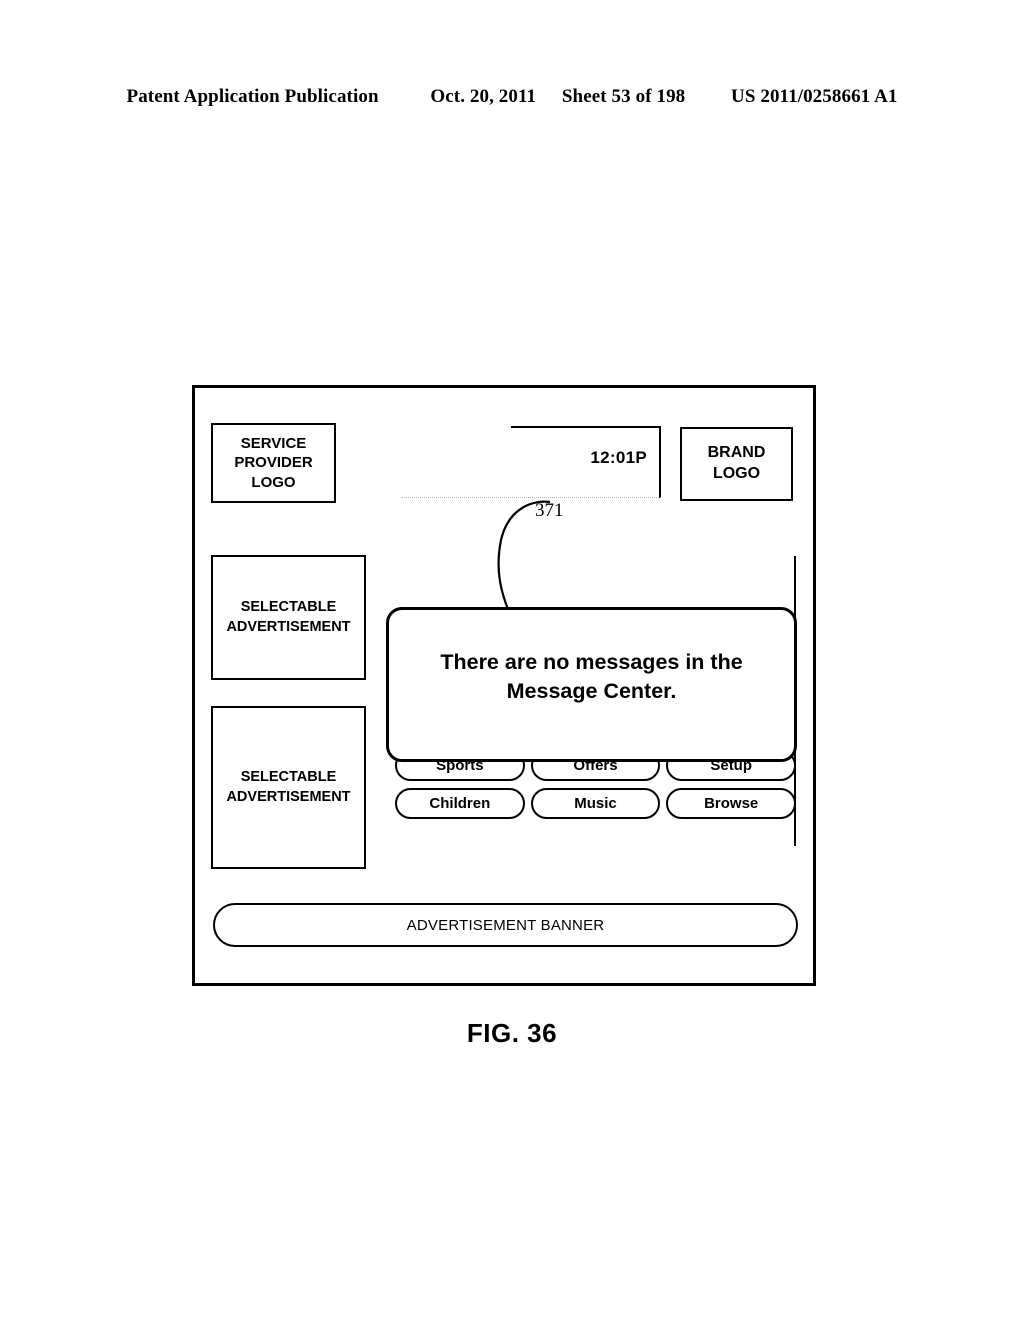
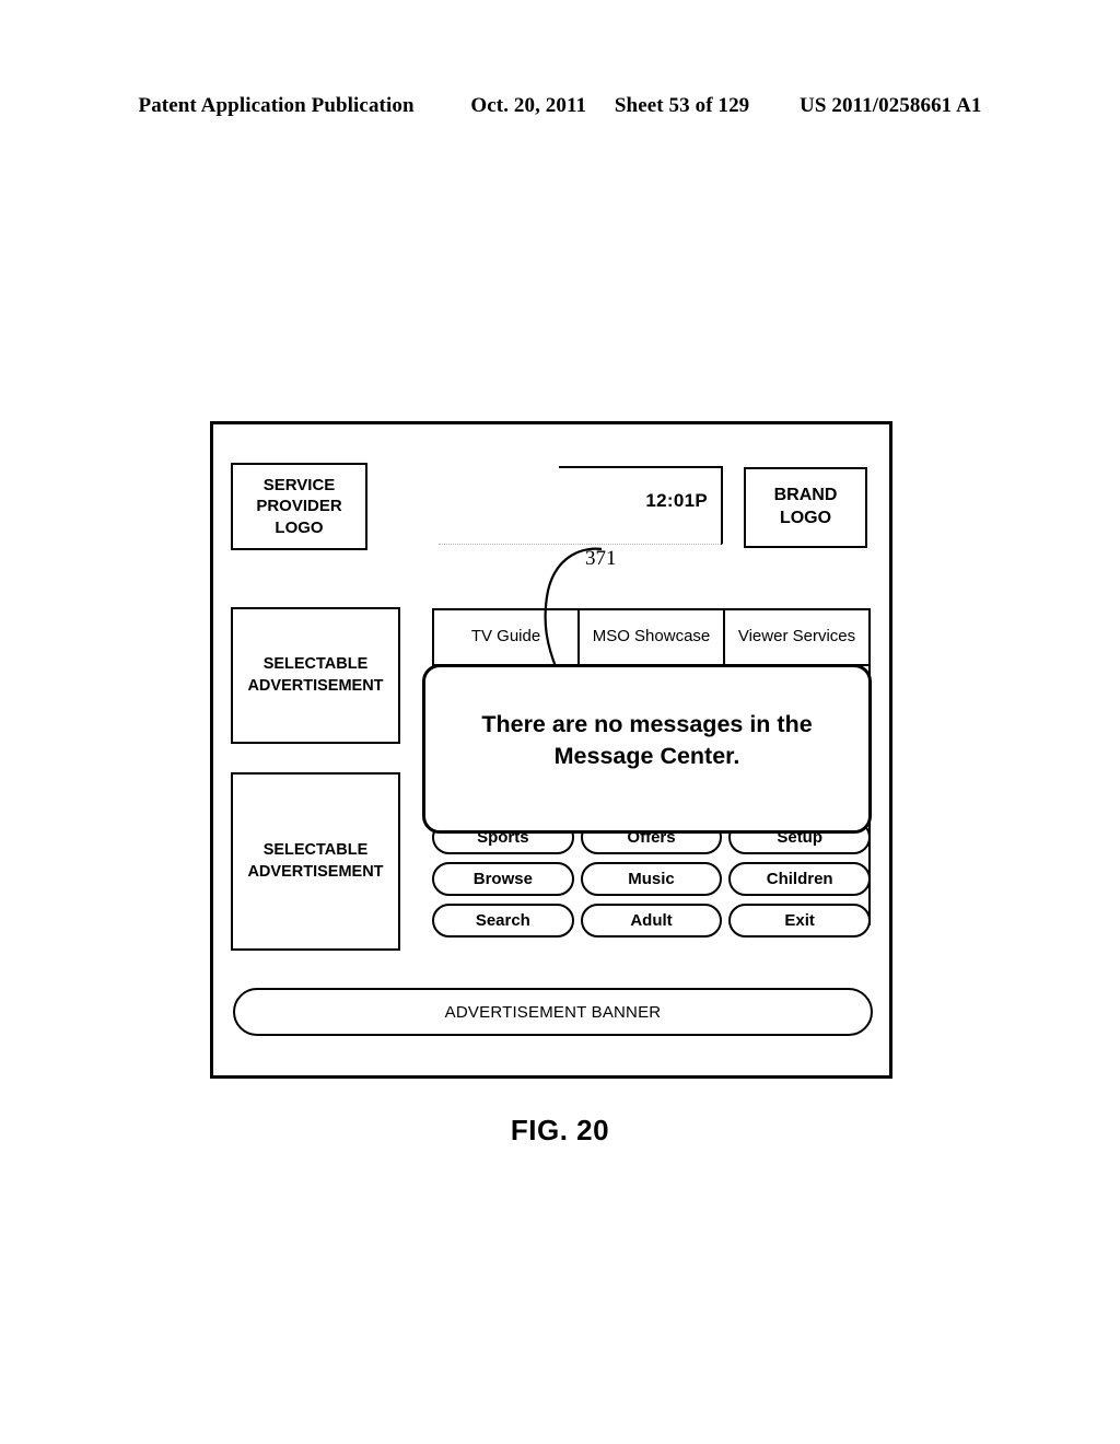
- Patent Application Publication Oct. 20, 2011 Sheet 53 of 198 US 2011/0258661 A1
+ Patent Application Publication Oct. 20, 2011 Sheet 53 of 129 US 2011/0258661 A1
  SERVICE PROVIDER LOGO
  12:01P
  BRAND LOGO
  371
  SELECTABLE ADVERTISEMENT
  SELECTABLE ADVERTISEMENT
+ TV Guide
+ MSO Showcase
+ Viewer Services
  Sports
  Offers
  Setup
- Children
+ Browse
  Music
- Browse
+ Children
+ Search
+ Adult
+ Exit
  ADVERTISEMENT BANNER
  There are no messages in the Message Center.
- FIG. 36
+ FIG. 20
